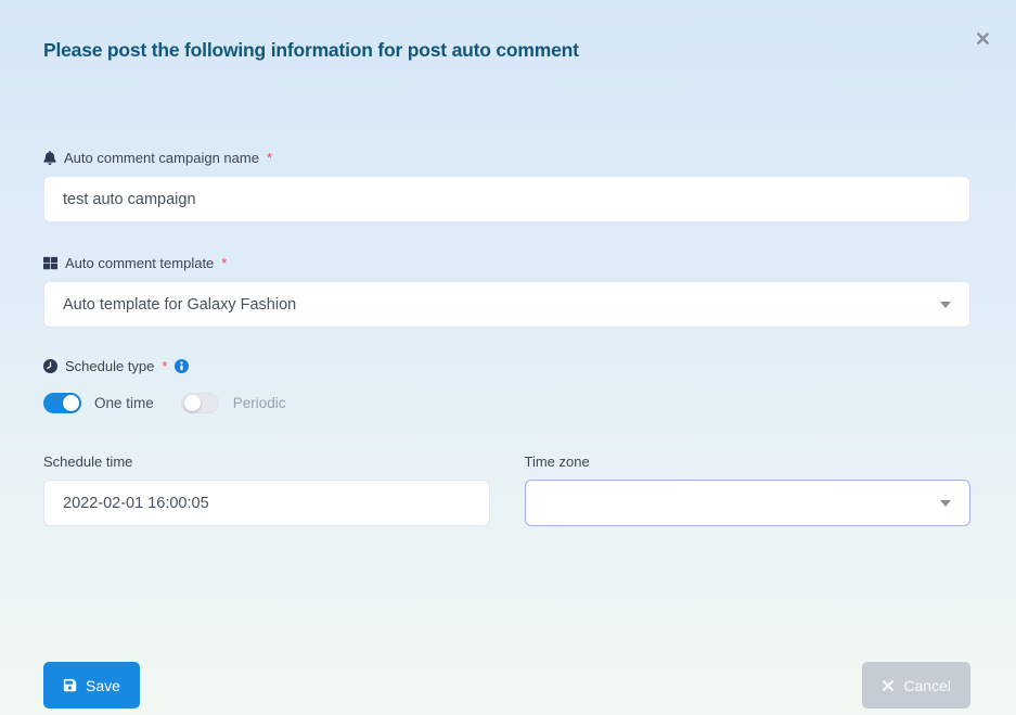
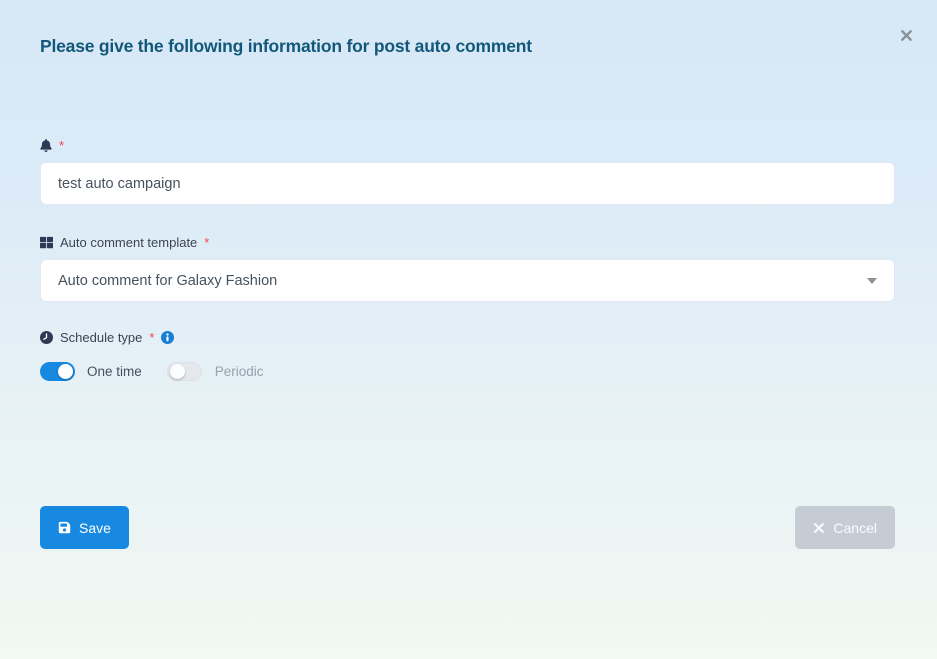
- Please post the following information for post auto comment
+ Please give the following information for post auto comment
- Auto comment campaign name
  *
  test auto campaign
  Auto comment template
  *
- Auto template for Galaxy Fashion
+ Auto comment for Galaxy Fashion
  Schedule type
  *
  One time
  Periodic
- Schedule time
- 2022-02-01 16:00:05
- Time zone
  Save
  Cancel
